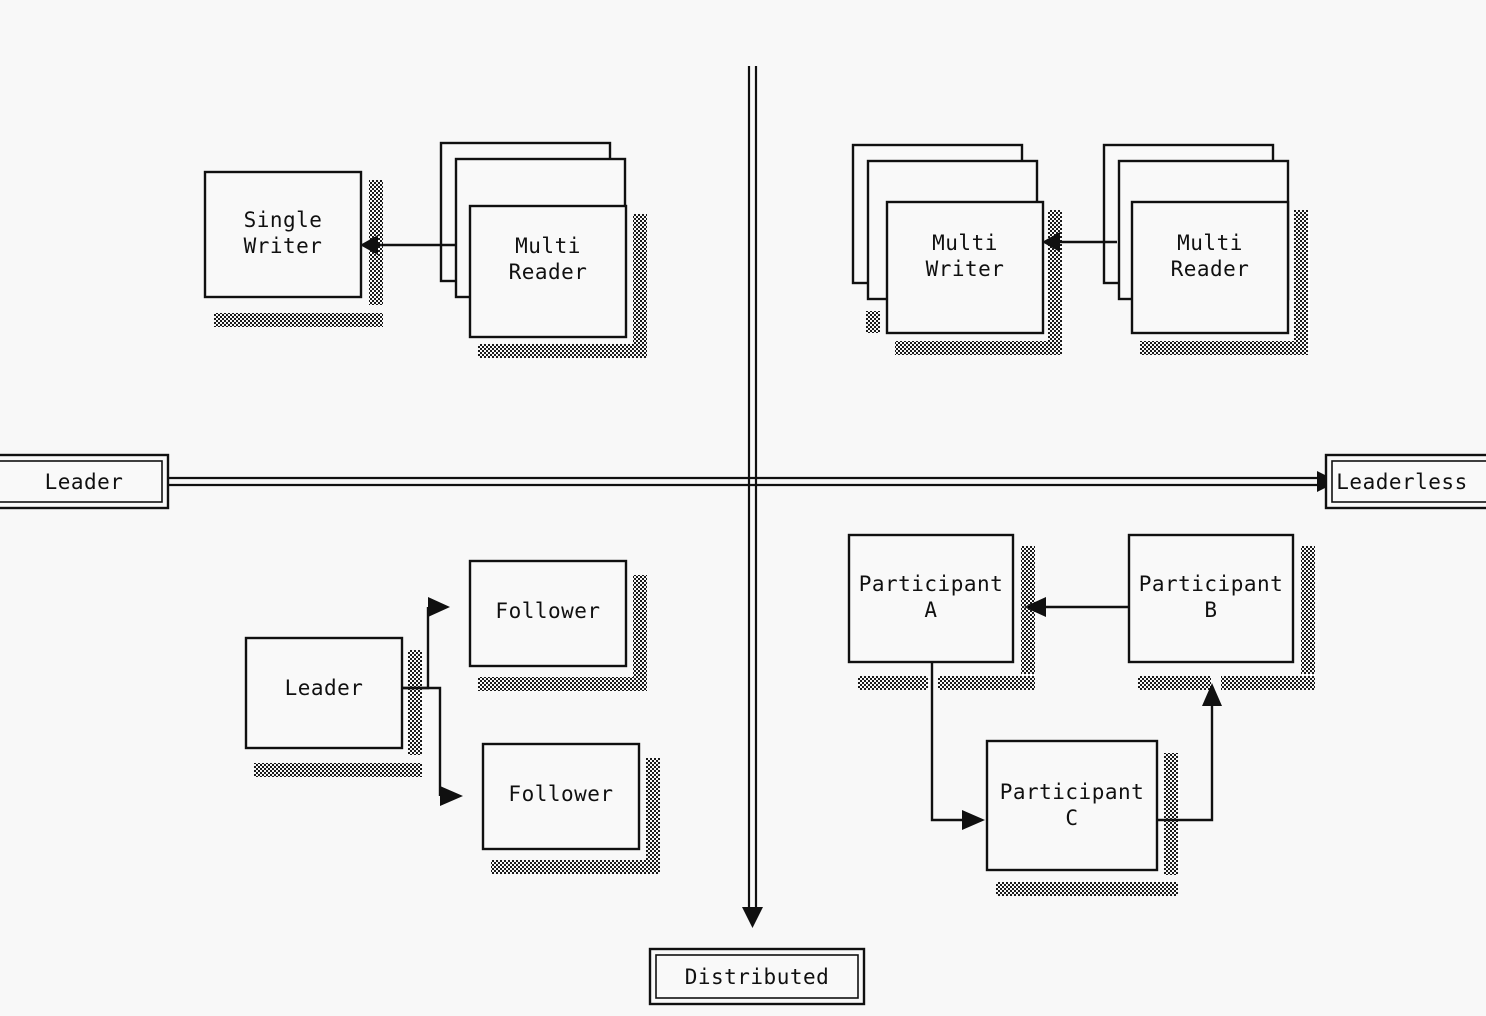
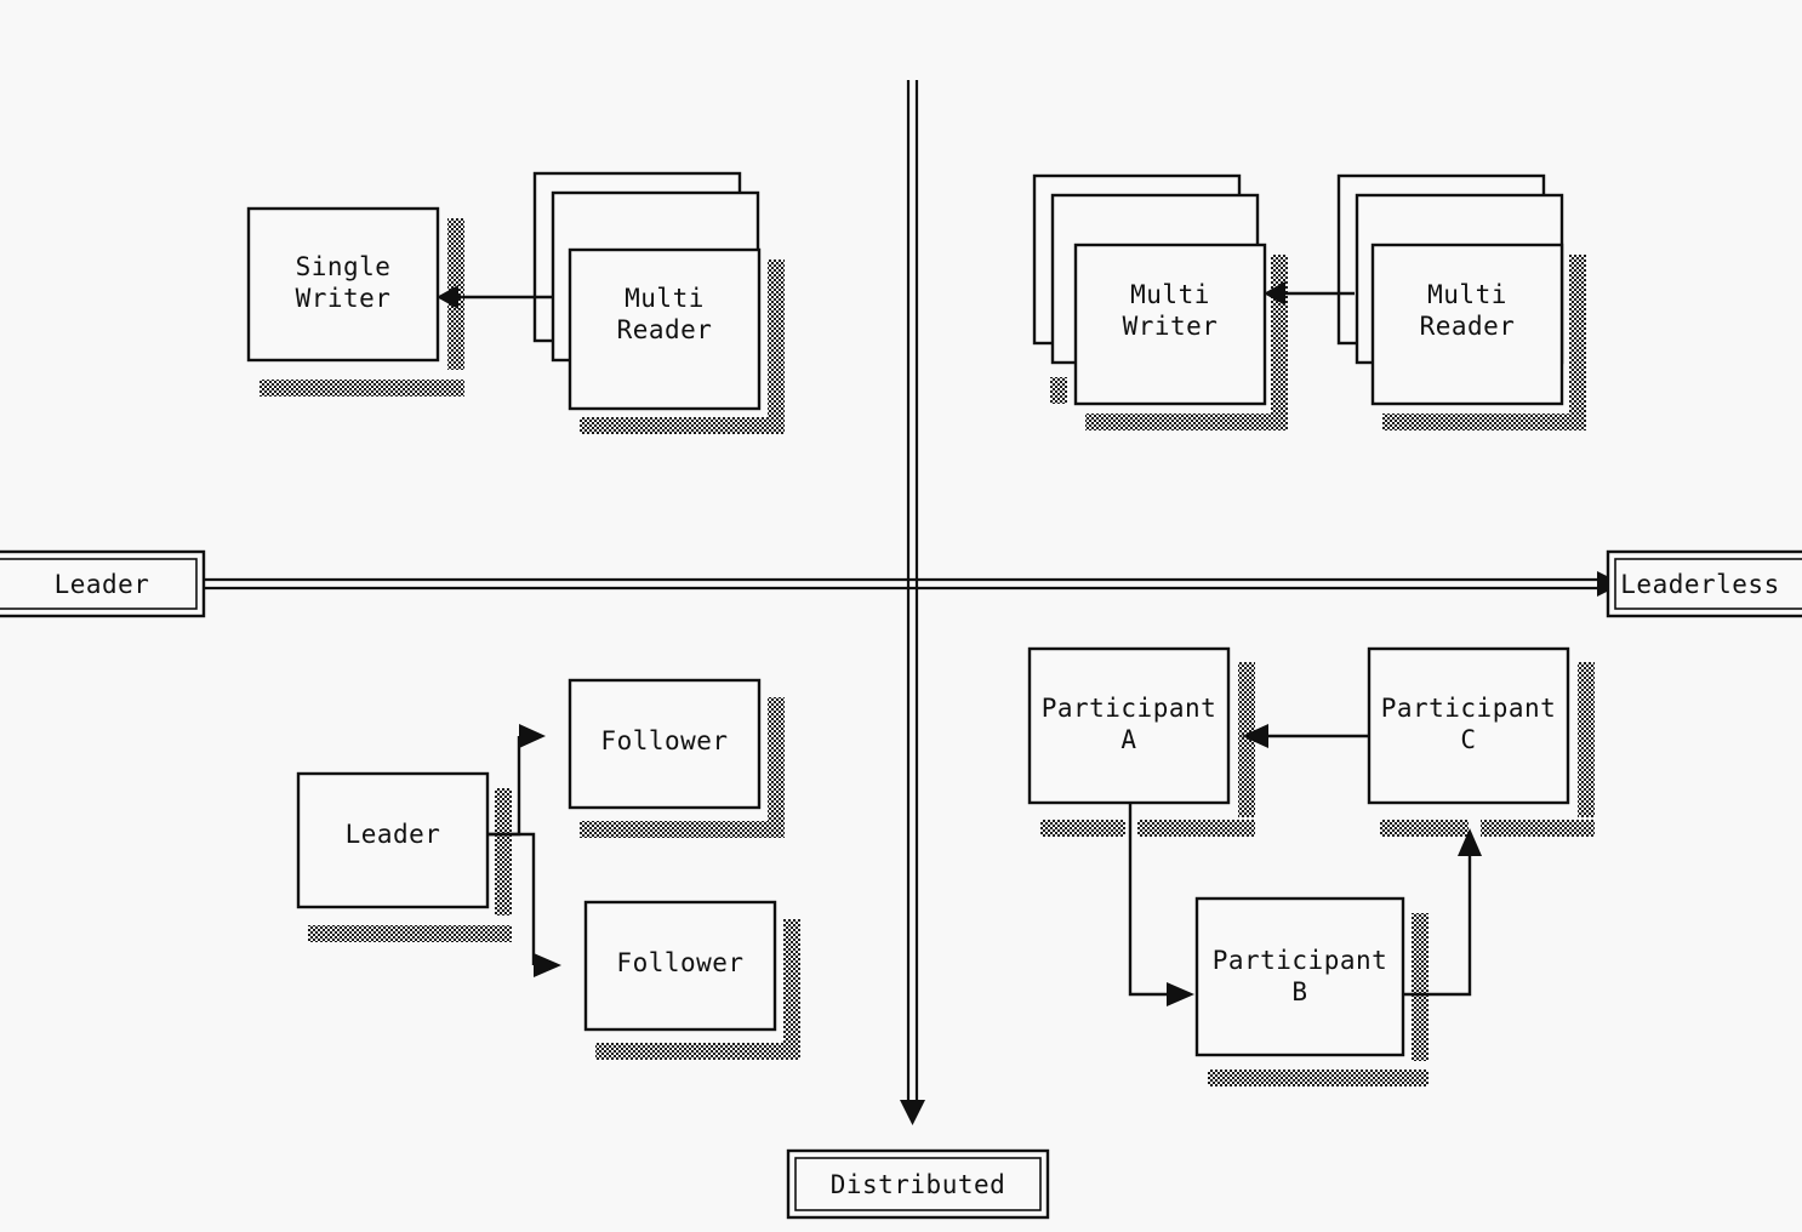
  Distributed
  Leader
  Leaderless
  Single
  Writer
  Multi
  Reader
  Multi
  Writer
  Multi
  Reader
  Leader
  Follower
  Follower
  Participant
  A
  Participant
- B
+ C
  Participant
- C
+ B
